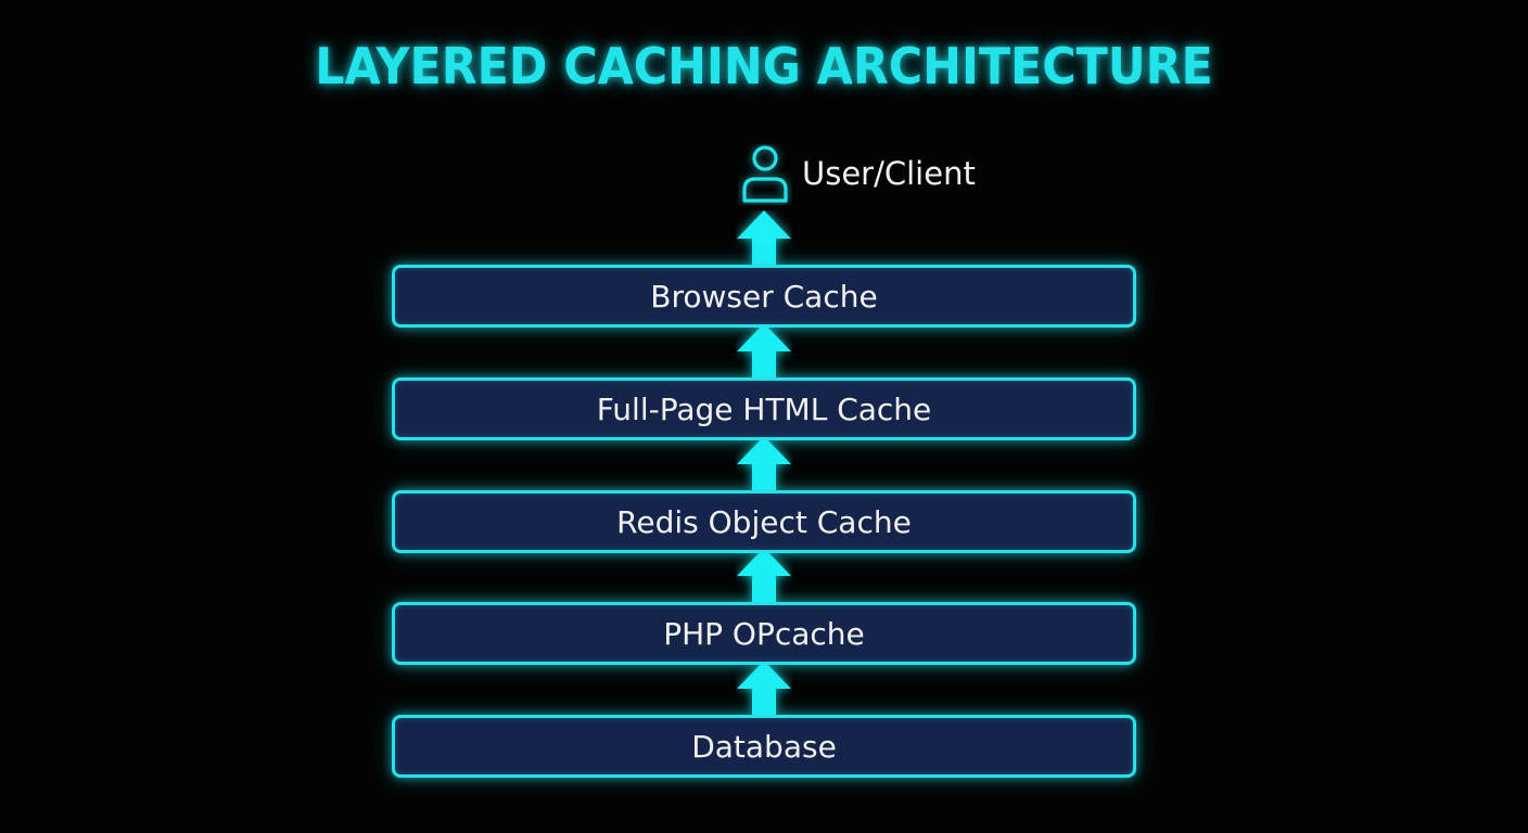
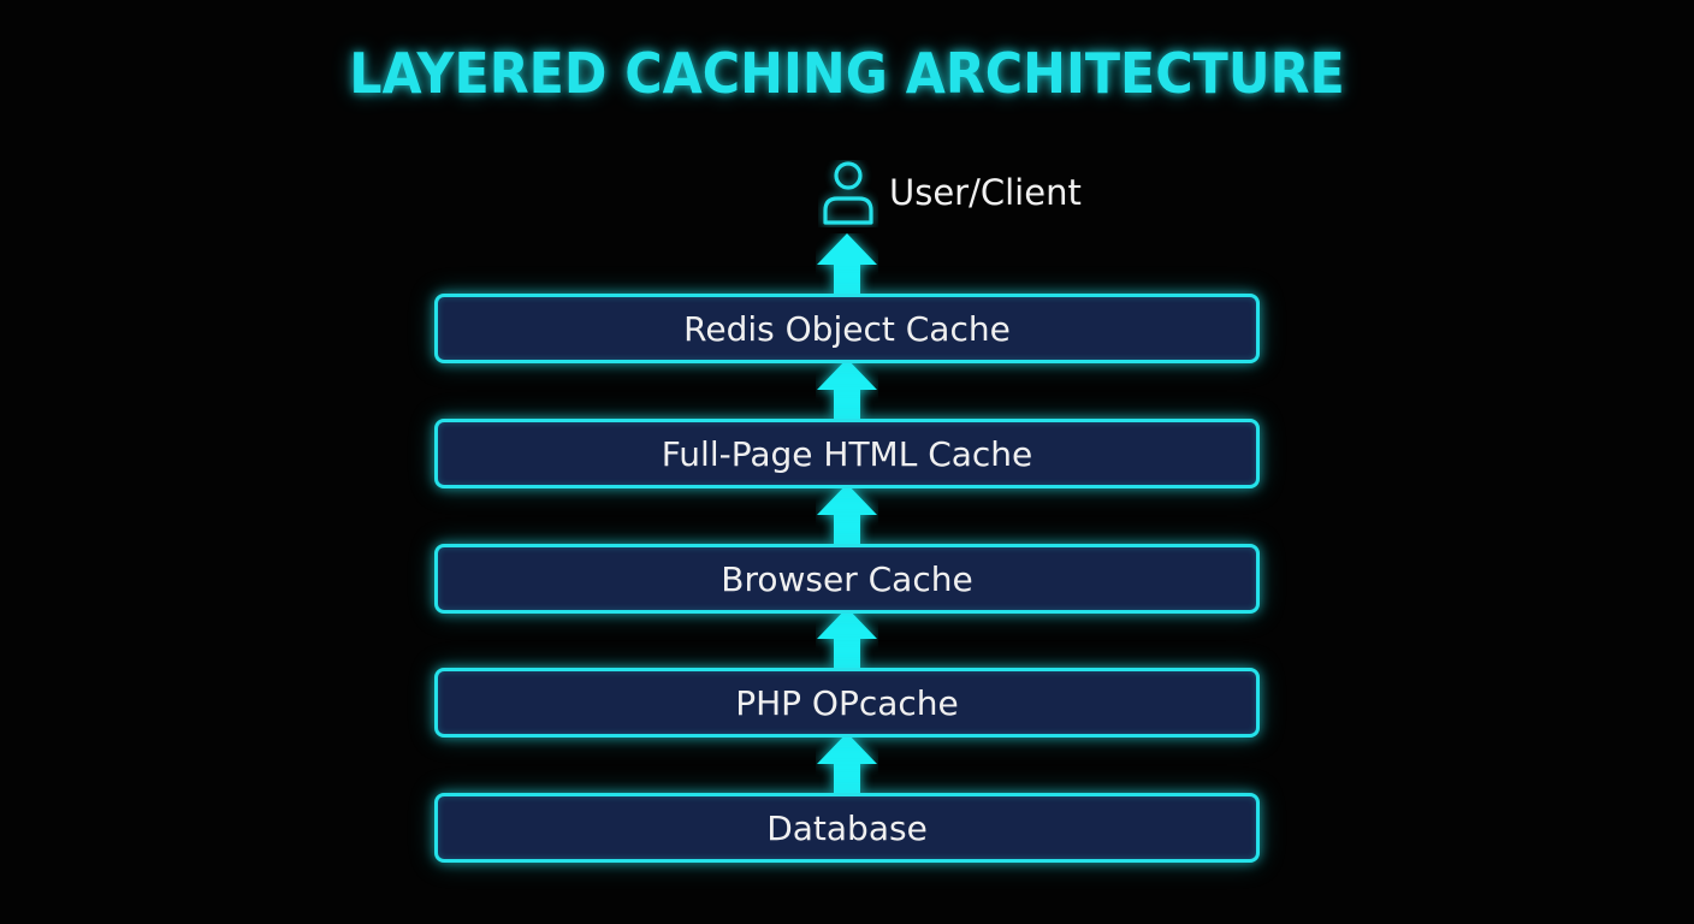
  LAYERED CACHING ARCHITECTURE
  User/Client
- Browser Cache
+ Redis Object Cache
  Full-Page HTML Cache
- Redis Object Cache
+ Browser Cache
  PHP OPcache
  Database
